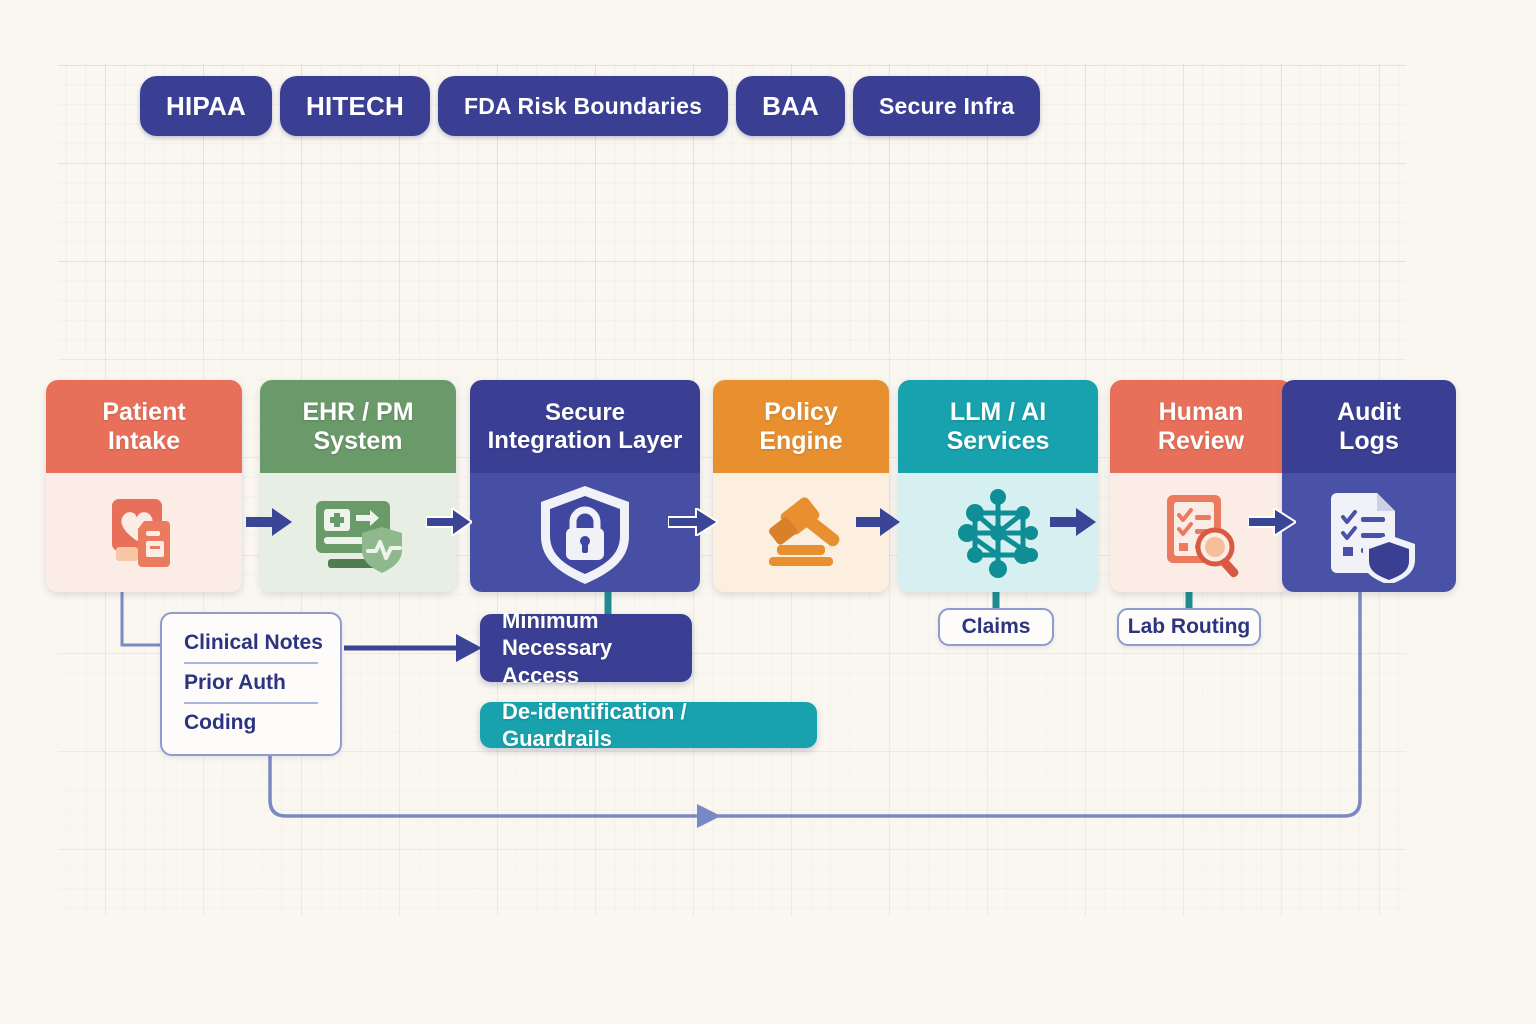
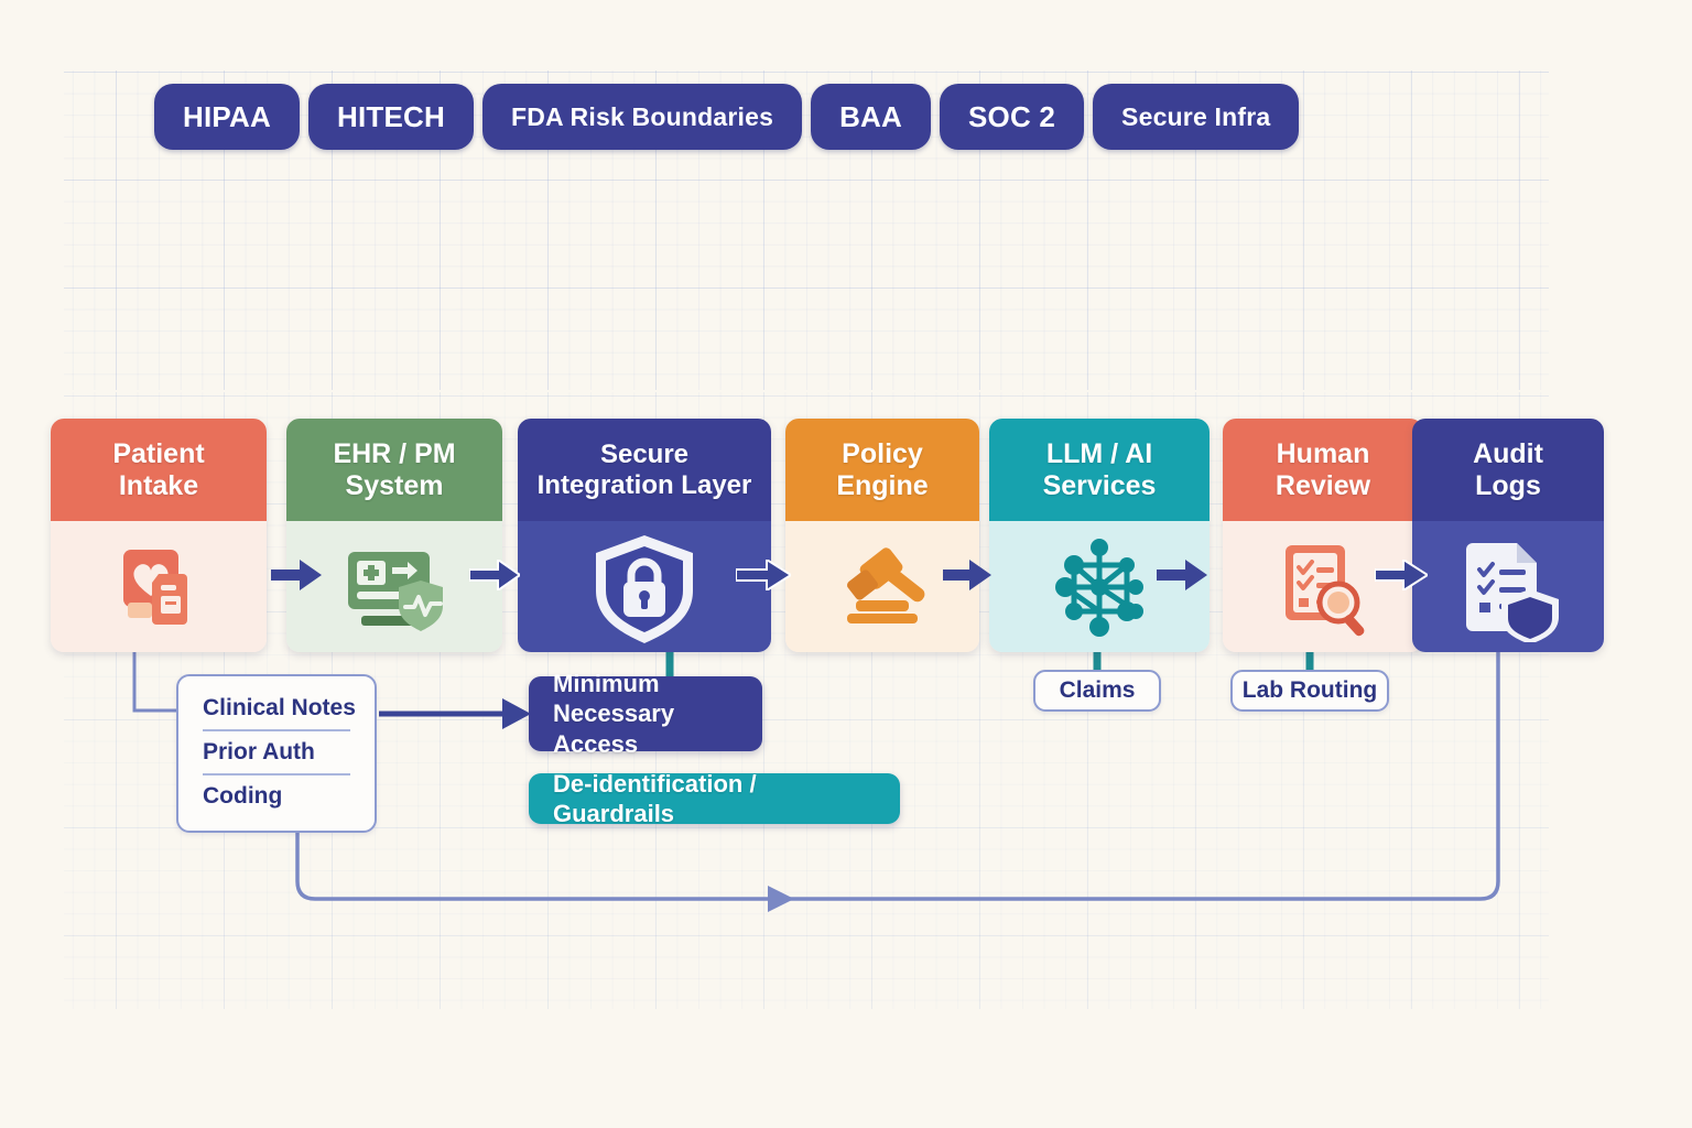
  HIPAA
  HITECH
  FDA Risk Boundaries
  BAA
+ SOC 2
  Secure Infra
  Patient
  Intake
  EHR / PM
  System
  Secure
  Integration Layer
  Policy
  Engine
  LLM / AI
  Services
  Human
  Review
  Audit
  Logs
  Clinical Notes
  Prior Auth
  Coding
  Minimum
  Necessary Access
  De-identification / Guardrails
  Claims
  Lab Routing
